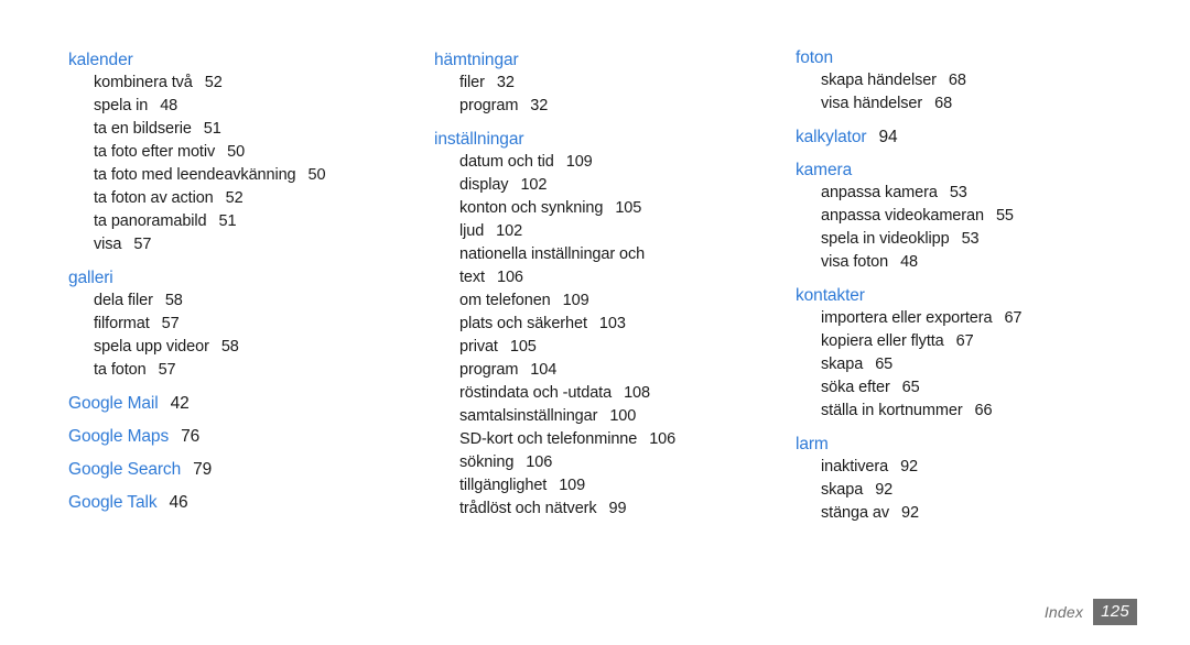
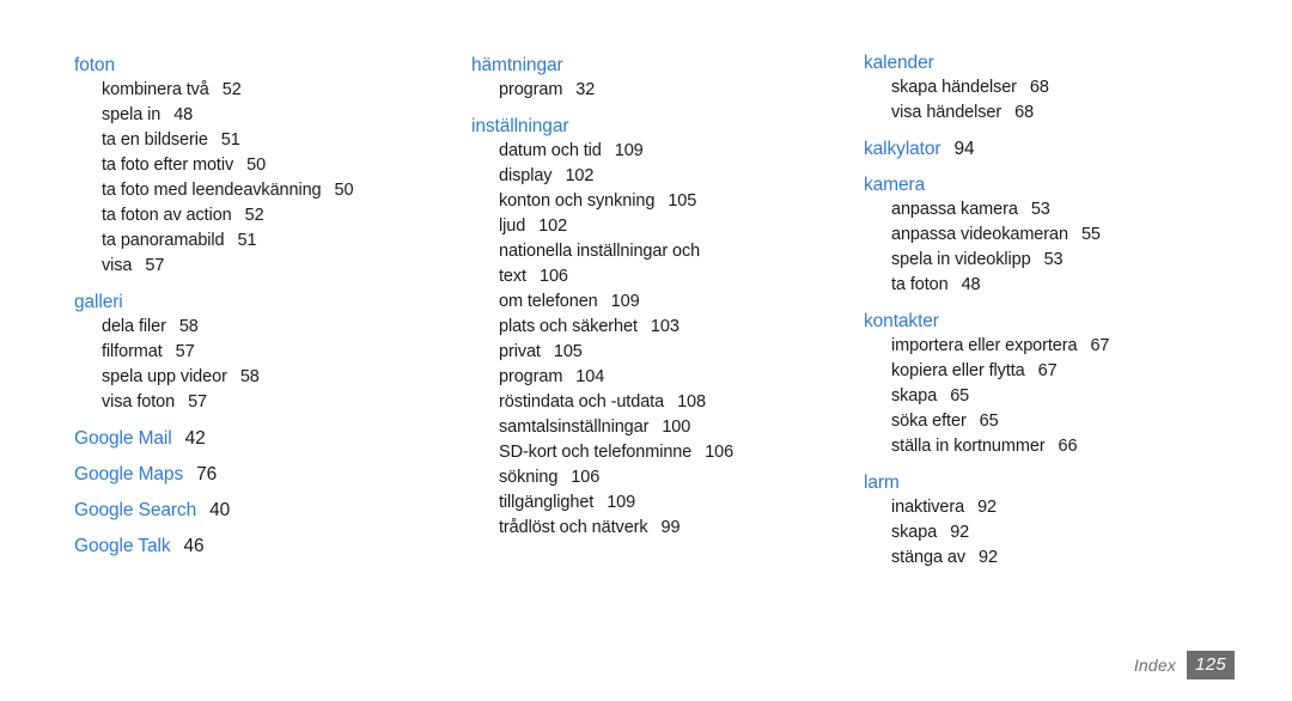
- kalender
+ foton
  kombinera två 52
  spela in 48
  ta en bildserie 51
  ta foto efter motiv 50
  ta foto med leendeavkänning 50
  ta foton av action 52
  ta panoramabild 51
  visa 57
  galleri
  dela filer 58
  filformat 57
  spela upp videor 58
- ta foton 57
+ visa foton 57
  Google Mail 42
  Google Maps 76
- Google Search 79
+ Google Search 40
  Google Talk 46
  hämtningar
- filer 32
  program 32
  inställningar
  datum och tid 109
  display 102
  konton och synkning 105
  ljud 102
  nationella inställningar och
  text 106
  om telefonen 109
  plats och säkerhet 103
  privat 105
  program 104
  röstindata och -utdata 108
  samtalsinställningar 100
  SD-kort och telefonminne 106
  sökning 106
  tillgänglighet 109
  trådlöst och nätverk 99
- foton
+ kalender
  skapa händelser 68
  visa händelser 68
  kalkylator 94
  kamera
  anpassa kamera 53
  anpassa videokameran 55
  spela in videoklipp 53
- visa foton 48
+ ta foton 48
  kontakter
  importera eller exportera 67
  kopiera eller flytta 67
  skapa 65
  söka efter 65
  ställa in kortnummer 66
  larm
  inaktivera 92
  skapa 92
  stänga av 92
  Index
  125
